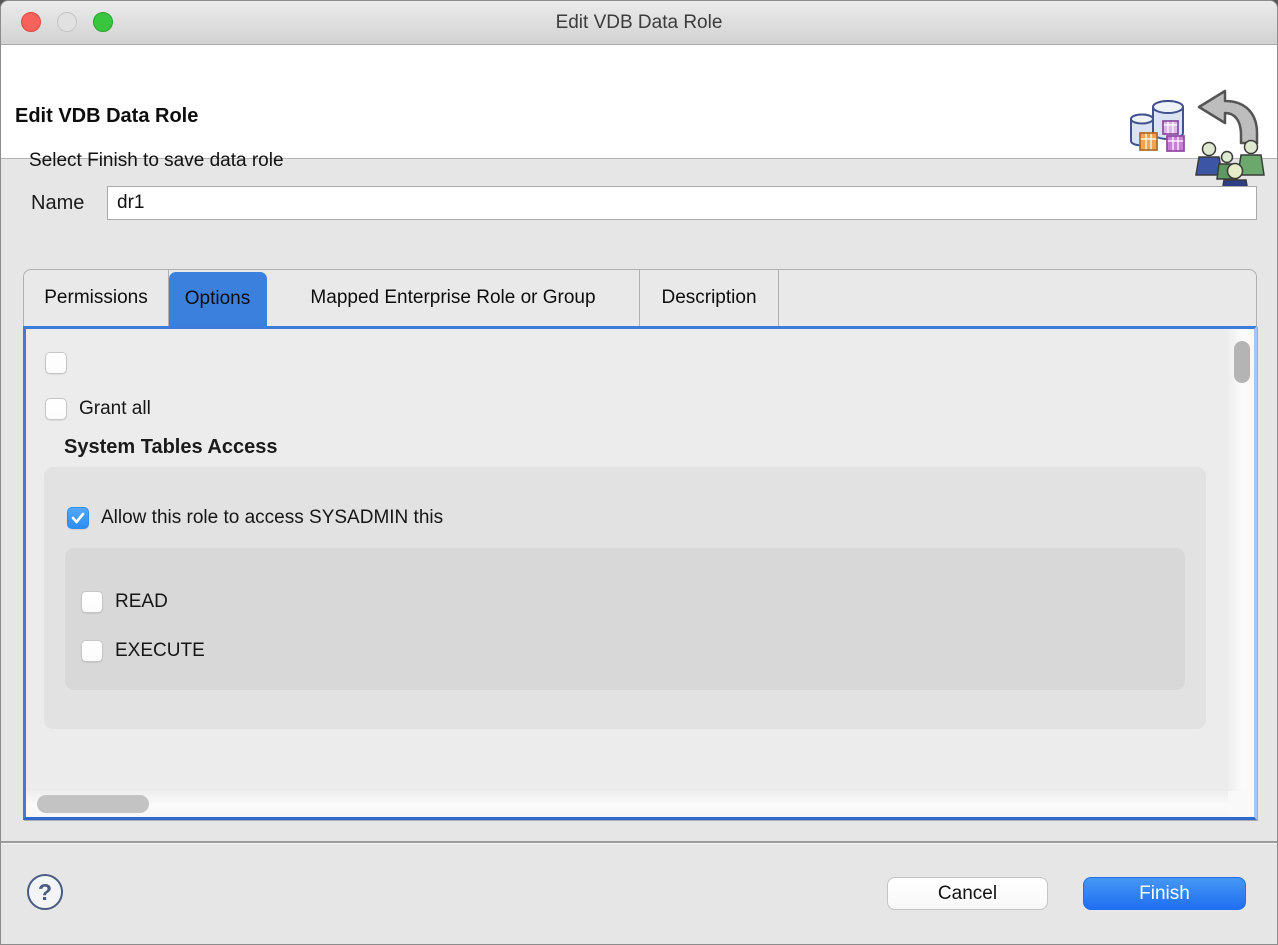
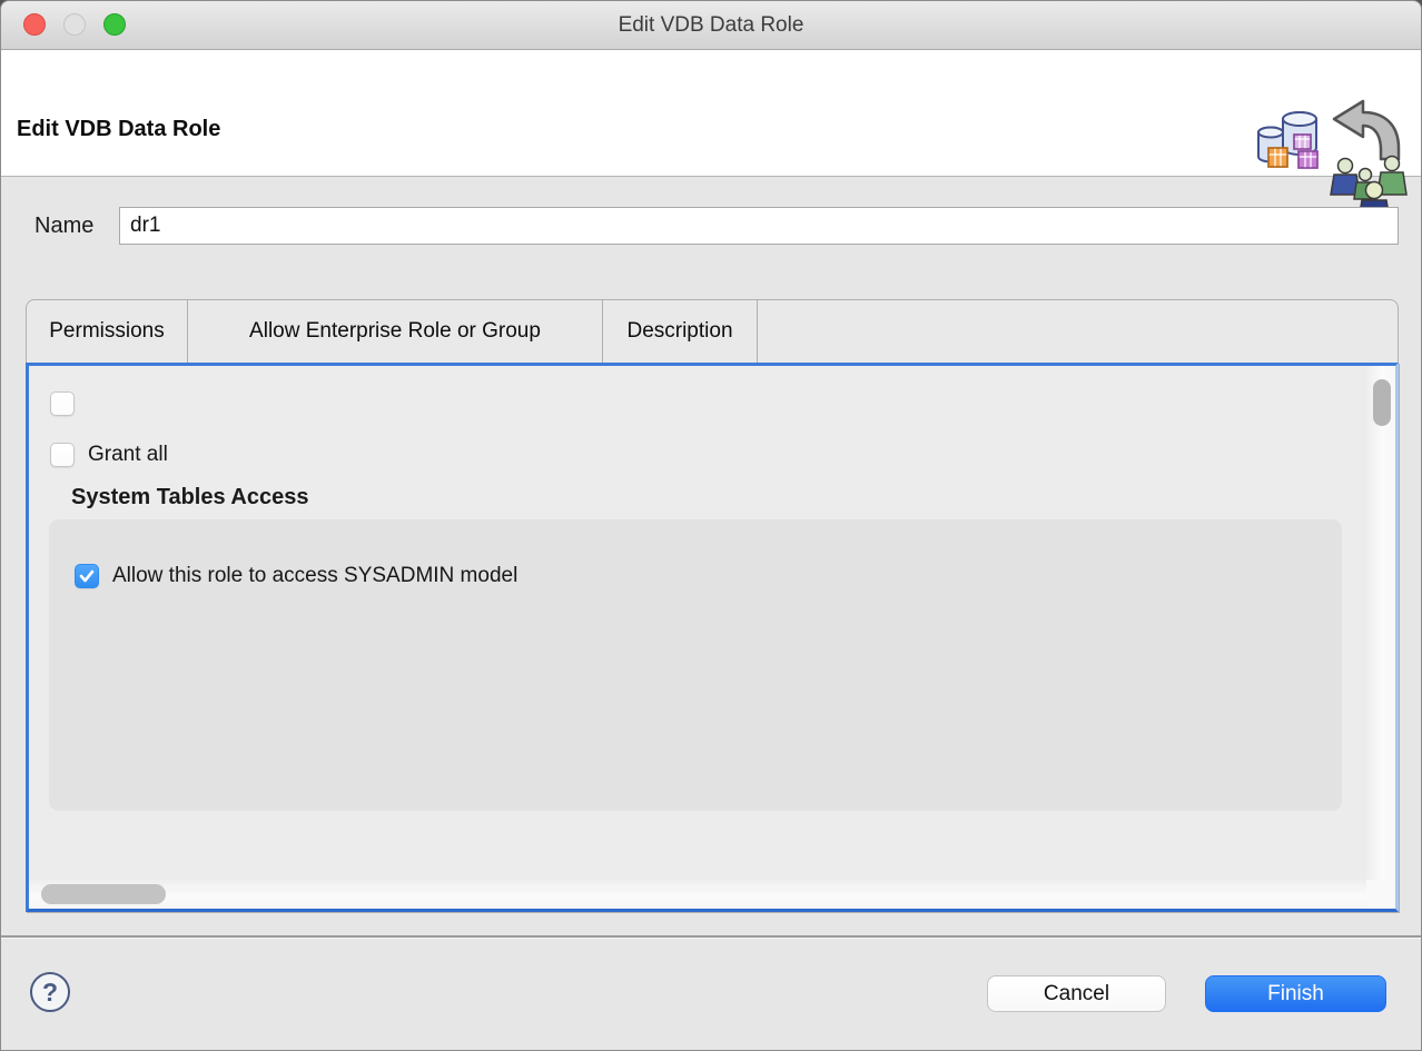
  Edit VDB Data Role
  Edit VDB Data Role
- Select Finish to save data role
  Name
  dr1
  Permissions
- Options
- Mapped Enterprise Role or Group
+ Allow Enterprise Role or Group
  Description
  Grant all
  System Tables Access
- Allow this role to access SYSADMIN this
+ Allow this role to access SYSADMIN model
- READ
- EXECUTE
  ?
  Cancel
  Finish
